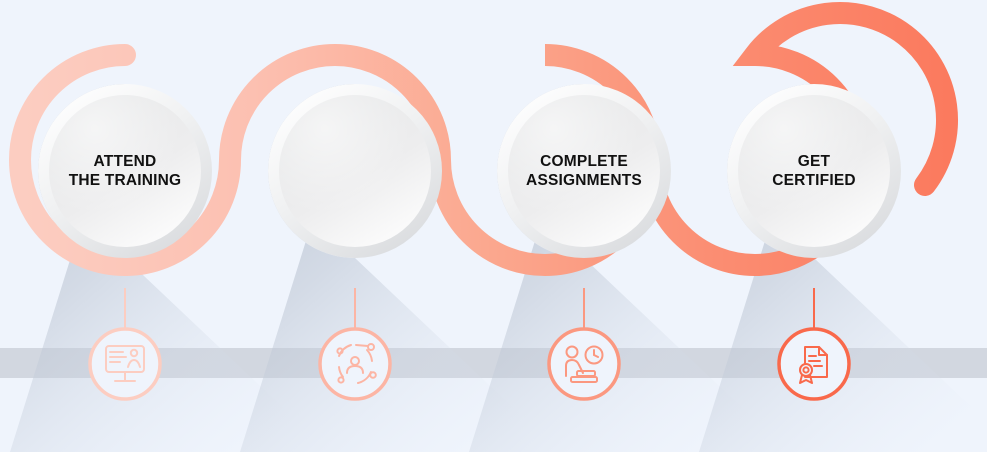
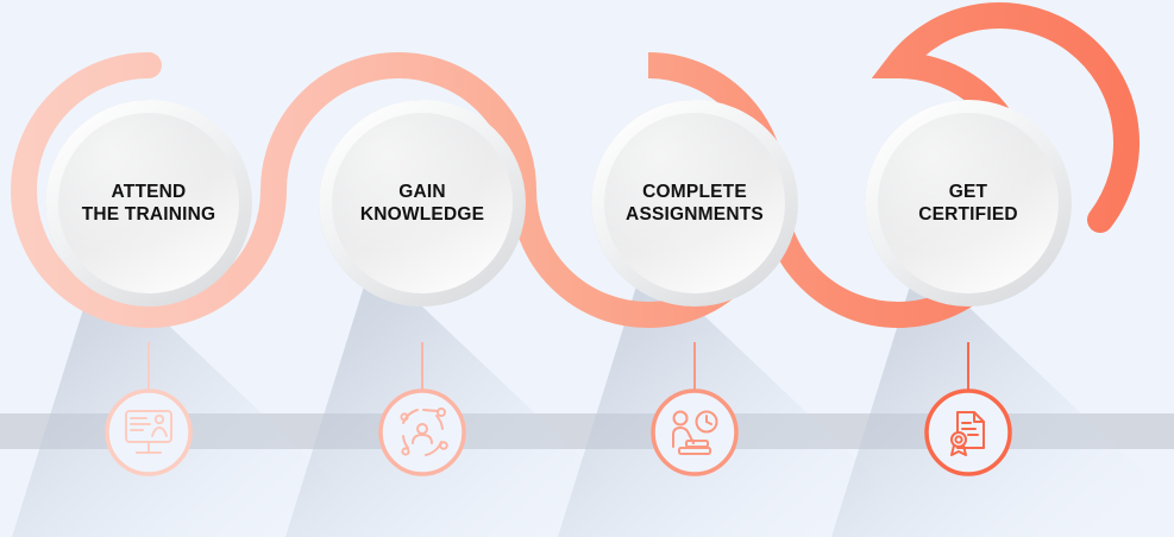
  ATTEND
  THE TRAINING
+ GAIN
+ KNOWLEDGE
  COMPLETE
  ASSIGNMENTS
  GET
  CERTIFIED
